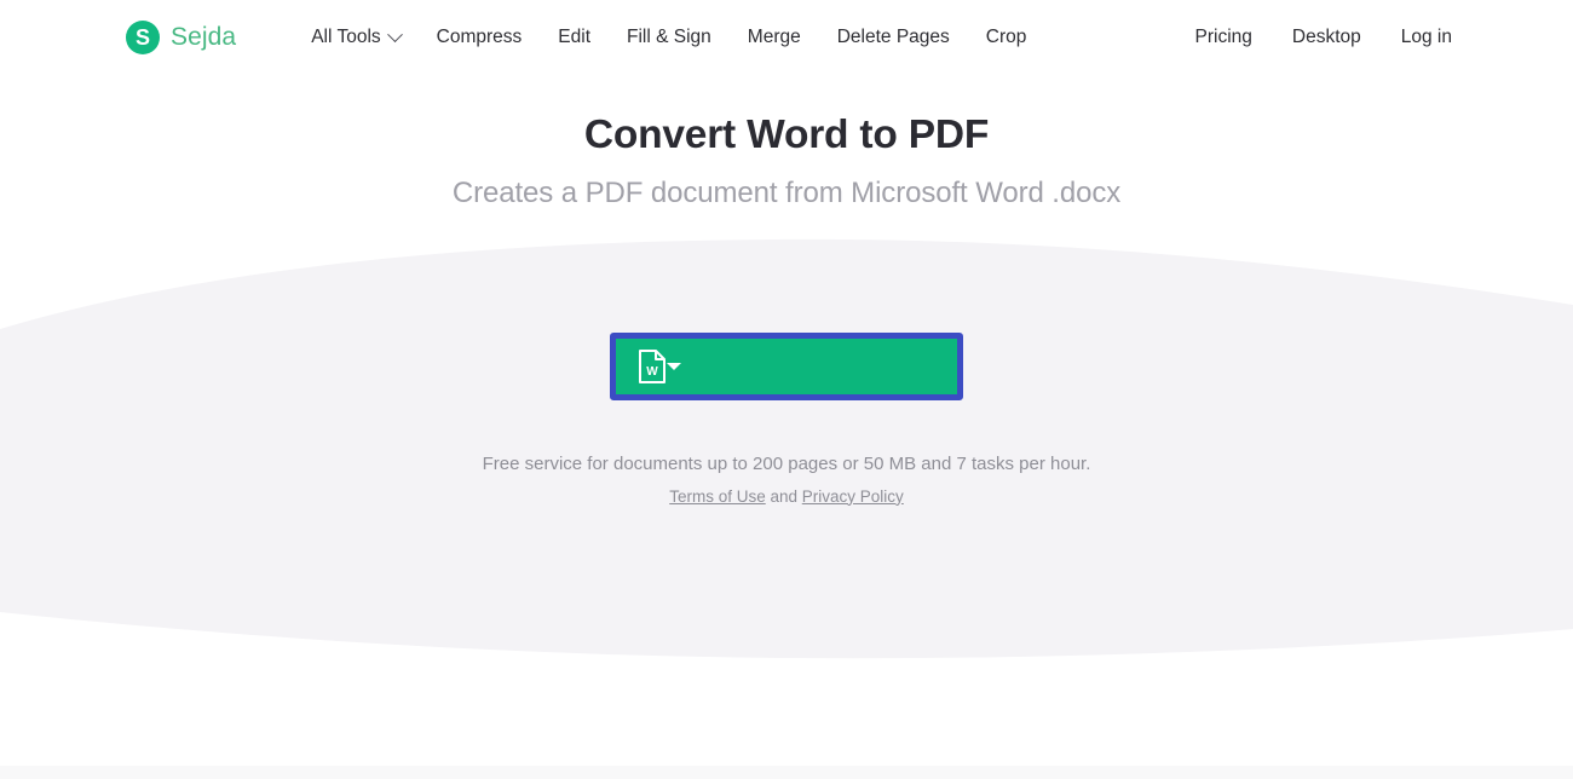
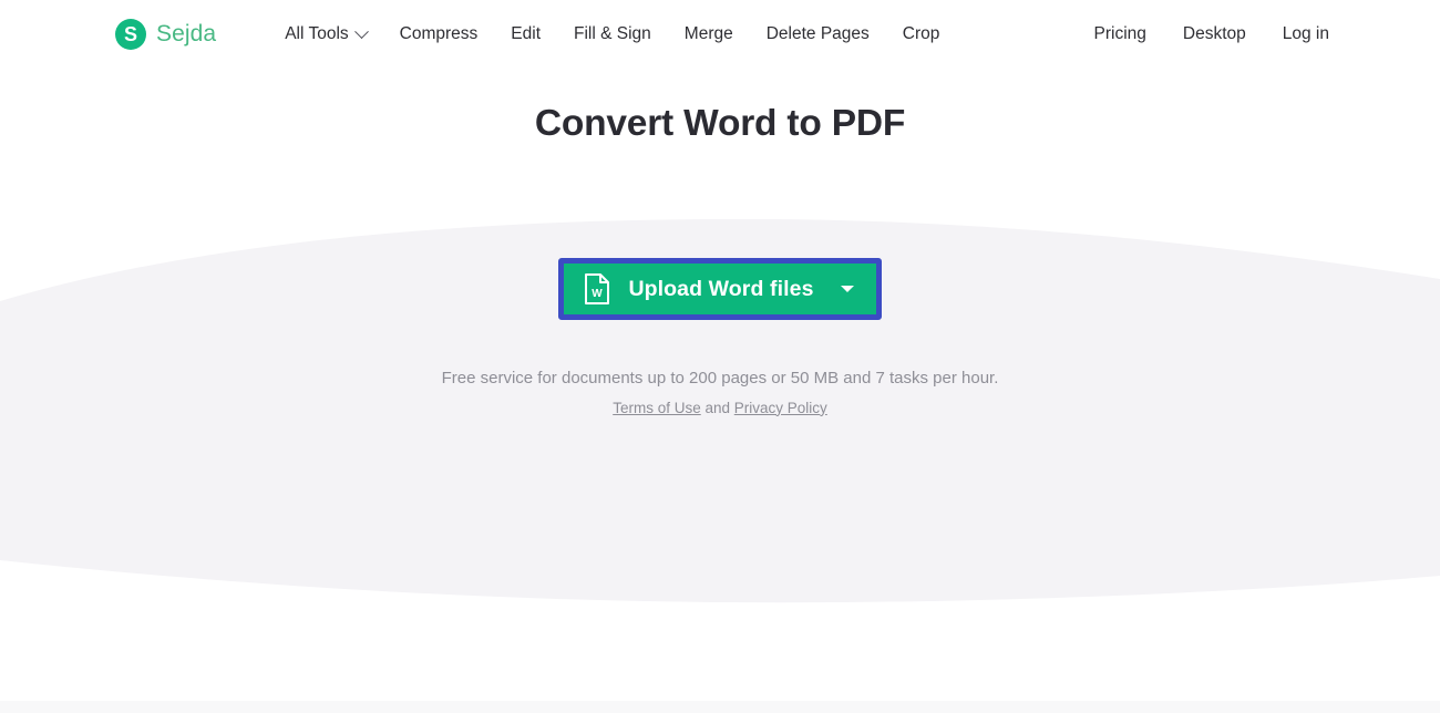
  S
  Sejda
  All Tools
  Compress
  Edit
  Fill & Sign
  Merge
  Delete Pages
  Crop
  Pricing
  Desktop
  Log in
  Convert Word to PDF
- Creates a PDF document from Microsoft Word .docx
  W
+ Upload Word files
  Free service for documents up to 200 pages or 50 MB and 7 tasks per hour.
  Terms of Use and Privacy Policy
